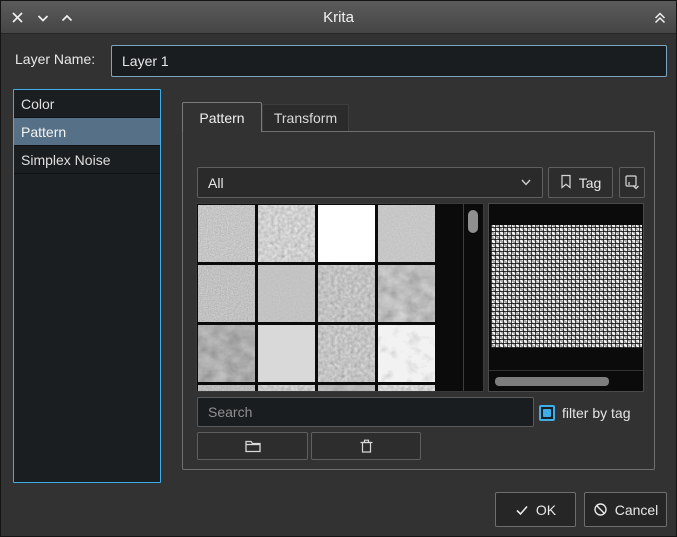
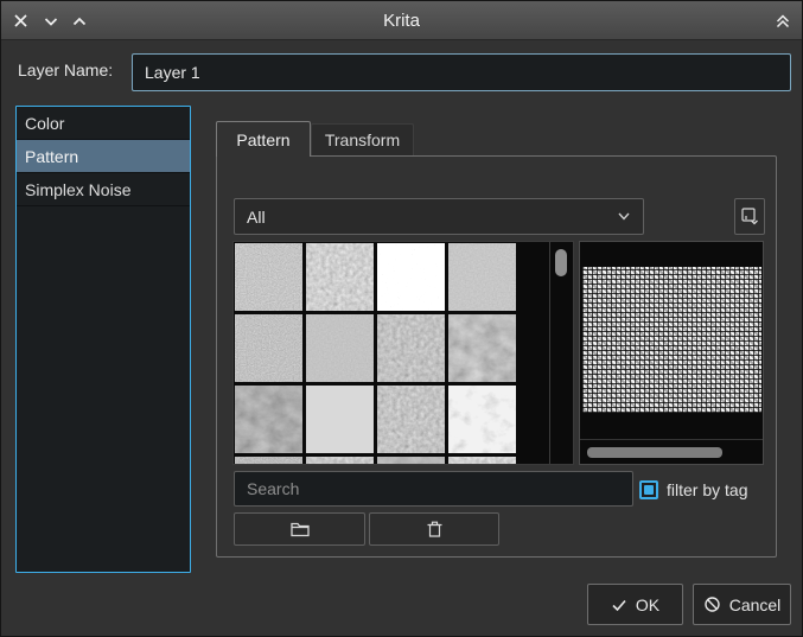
  Krita
  Layer Name:
  Layer 1
  Color
  Pattern
  Simplex Noise
  Pattern
  Transform
  All
- Tag
  Search
  filter by tag
  OK
  Cancel
